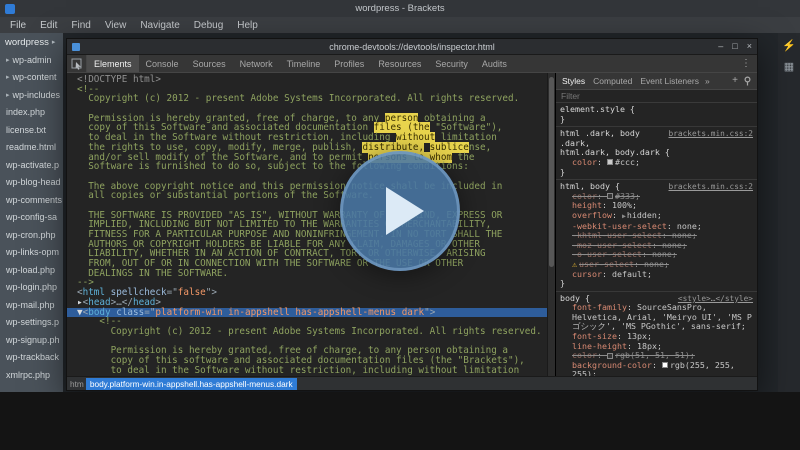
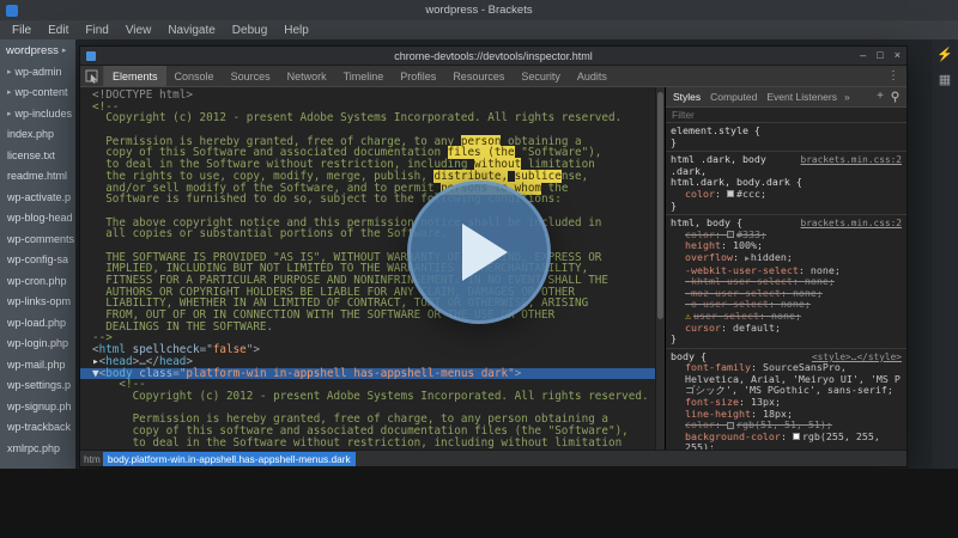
  wordpress - Brackets
  File
  Edit
  Find
  View
  Navigate
  Debug
  Help
  wordpress
  wp-admin
  wp-content
  wp-includes
  index.php
  license.txt
  readme.html
  wp-activate.p
  wp-blog-head
  wp-comments
  wp-config-sa
  wp-cron.php
  wp-links-opm
  wp-load.php
  wp-login.php
  wp-mail.php
  wp-settings.p
  wp-signup.ph
  wp-trackback
  xmlrpc.php
  ⚡
  ▦
  chrome-devtools://devtools/inspector.html
  –
  □
  ×
  Elements
  Console
  Sources
  Network
  Timeline
  Profiles
  Resources
  Security
  Audits
  ⋮
  <!DOCTYPE html>
  <!--
  Copyright (c) 2012 - present Adobe Systems Incorporated. All rights reserved.
  Permission is hereby granted, free of charge, to any person obtaining a
  copy of this Software and associated documentation files (the "Software"),
  to deal in the Software without restriction, including without limitation
  the rights to use, copy, modify, merge, publish, distribute, sublicense,
  and/or sell modify of the Software, and to permit persons to whom the
  Software is furnished to do so, subject to the following conditions:
  The above copyright notice and this permission notice shall be included in
  all copies or substantial portions of the Software.
  THE SOFTWARE IS PROVIDED "AS IS", WITHOUT WARRANTY OF ANY KIND, EXPRESS OR
  IMPLIED, INCLUDING BUT NOT LIMITED TO THE WARRANTIES OF MERCHANTABILITY,
- FITNESS FOR A PARTICULAR PURPOSE AND NONINFRINGEMENT. IN NO TORT SHALL THE
+ FITNESS FOR A PARTICULAR PURPOSE AND NONINFRINGEMENT. IN NO EVENT SHALL THE
  AUTHORS OR COPYRIGHT HOLDERS BE LIABLE FOR ANY CLAIM, DAMAGES OR OTHER
- LIABILITY, WHETHER IN AN ACTION OF CONTRACT, TORT OR OTHERWISE, ARISING
+ LIABILITY, WHETHER IN AN LIMITED OF CONTRACT, TORT OR OTHERWISE, ARISING
  FROM, OUT OF OR IN CONNECTION WITH THE SOFTWARE OR THE USE OR OTHER
  DEALINGS IN THE SOFTWARE.
  -->
  <html spellcheck="false">
  ▸<head>…</head>
  ▼<body class="platform-win in-appshell has-appshell-menus dark">
  <!--
  Copyright (c) 2012 - present Adobe Systems Incorporated. All rights reserved.
  Permission is hereby granted, free of charge, to any person obtaining a
- copy of this software and associated documentation files (the "Brackets"),
+ copy of this software and associated documentation files (the "Software"),
  to deal in the Software without restriction, including without limitation
  Styles
  Computed
  Event Listeners
  »
  +
  Filter
  element.style {
  }
  brackets.min.css:2
  html .dark, body .dark,
  html.dark, body.dark {
  color: #ccc;
  }
  brackets.min.css:2
  html, body {
  color: #333;
  height: 100%;
  overflow: ▶ hidden;
  -webkit-user-select: none;
  -khtml-user-select: none;
  -moz-user-select: none;
  -o-user-select: none;
  ⚠ user-select: none;
  cursor: default;
  }
  <style>…</style>
  body {
  font-family: SourceSansPro, Helvetica, Arial, 'Meiryo UI', 'MS Pゴシック', 'MS PGothic', sans-serif;
  font-size: 13px;
  line-height: 18px;
  color: rgb(51, 51, 51);
  background-color: rgb(255, 255, 255);
  htm
  body.platform-win.in-appshell.has-appshell-menus.dark
